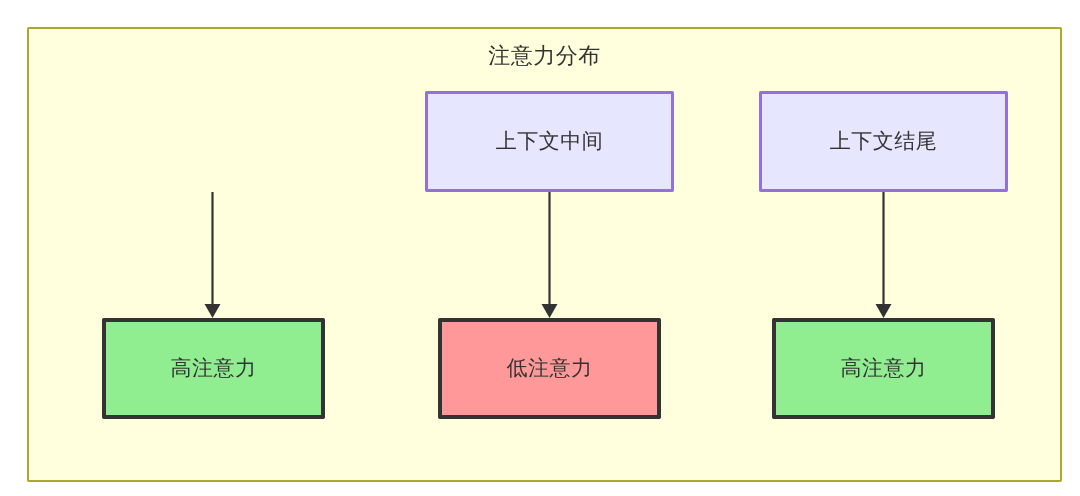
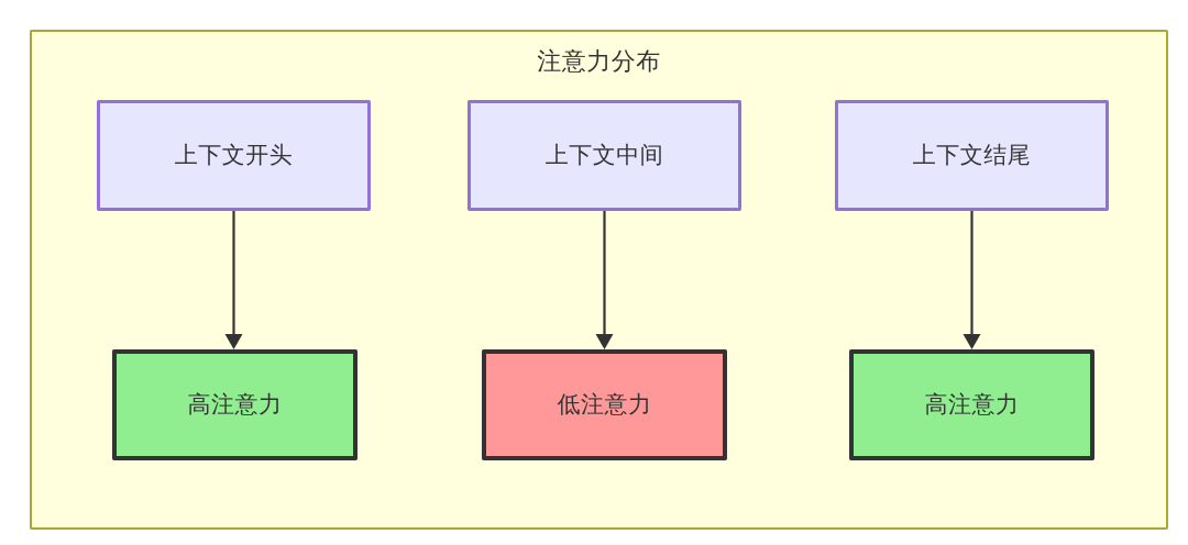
  注意力分布
+ 上下文开头
  上下文中间
  上下文结尾
  高注意力
  低注意力
  高注意力
